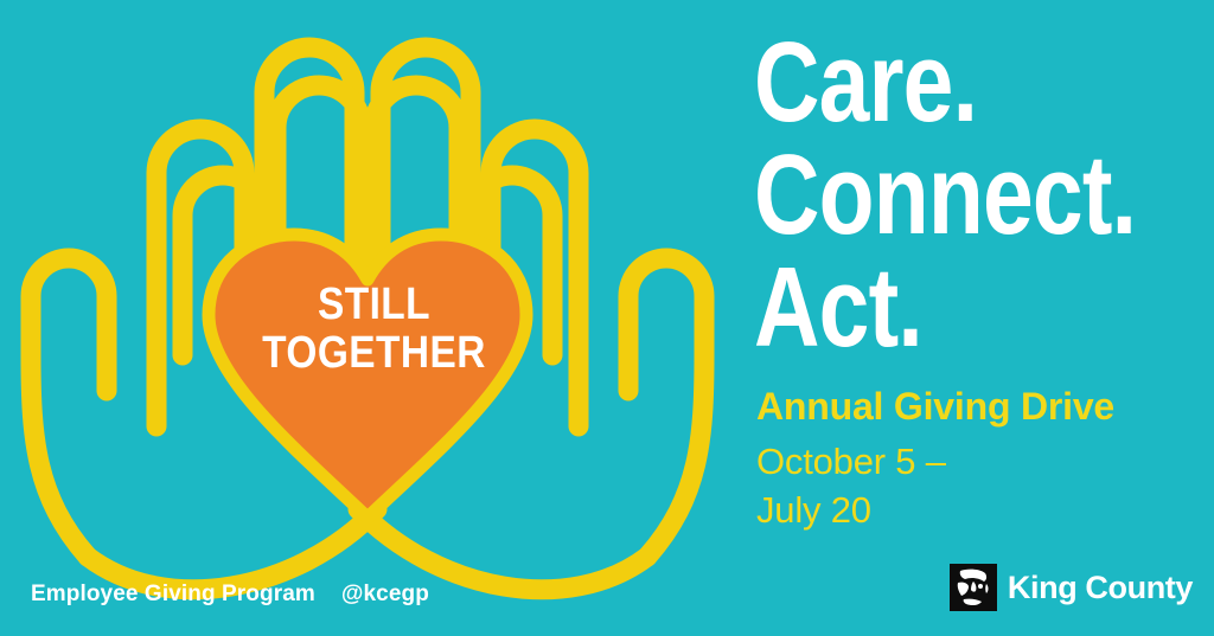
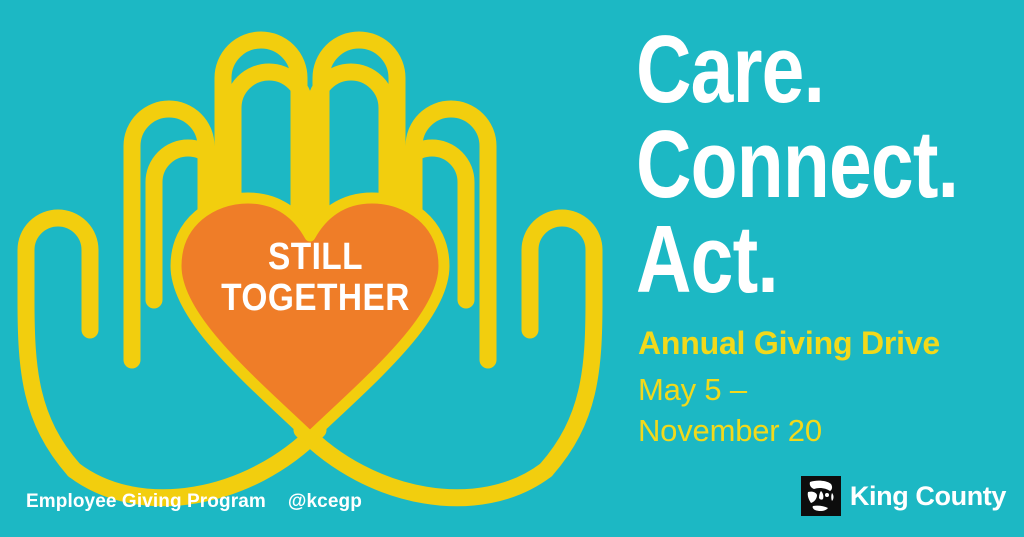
  STILL
  TOGETHER
  Care.
  Connect.
  Act.
  Annual Giving Drive
- October 5 –
+ May 5 –
- July 20
+ November 20
  Employee Giving Program @kcegp
  King County
